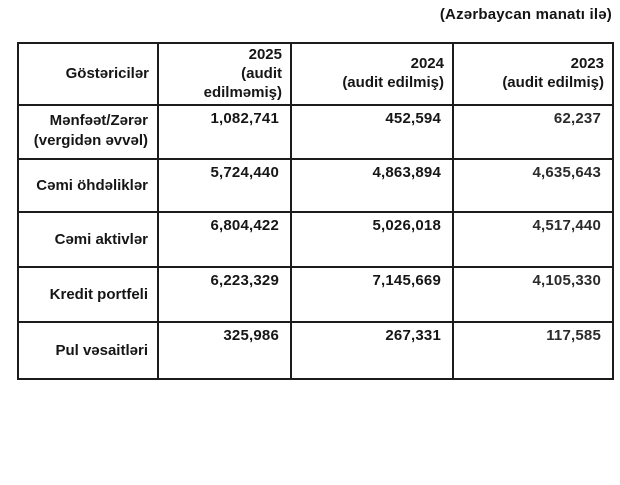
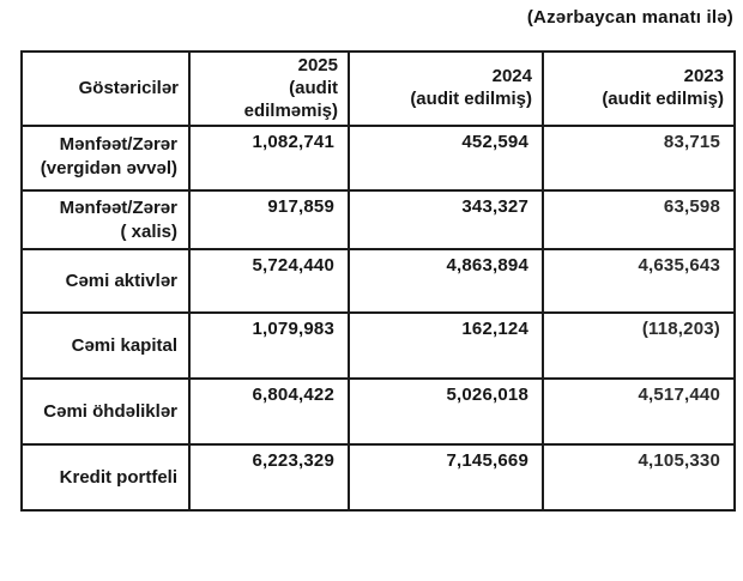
  (Azərbaycan manatı ilə)
  Göstəricilər	2025 (audit edilməmiş)	2024 (audit edilmiş)	2023 (audit edilmiş)
- Mənfəət/Zərər (vergidən əvvəl)	1,082,741	452,594	62,237
+ Mənfəət/Zərər (vergidən əvvəl)	1,082,741	452,594	83,715
+ Mənfəət/Zərər ( xalis)	917,859	343,327	63,598
- Cəmi öhdəliklər	5,724,440	4,863,894	4,635,643
+ Cəmi aktivlər	5,724,440	4,863,894	4,635,643
+ Cəmi kapital	1,079,983	162,124	(118,203)
- Cəmi aktivlər	6,804,422	5,026,018	4,517,440
+ Cəmi öhdəliklər	6,804,422	5,026,018	4,517,440
  Kredit portfeli	6,223,329	7,145,669	4,105,330
- Pul vəsaitləri	325,986	267,331	117,585
